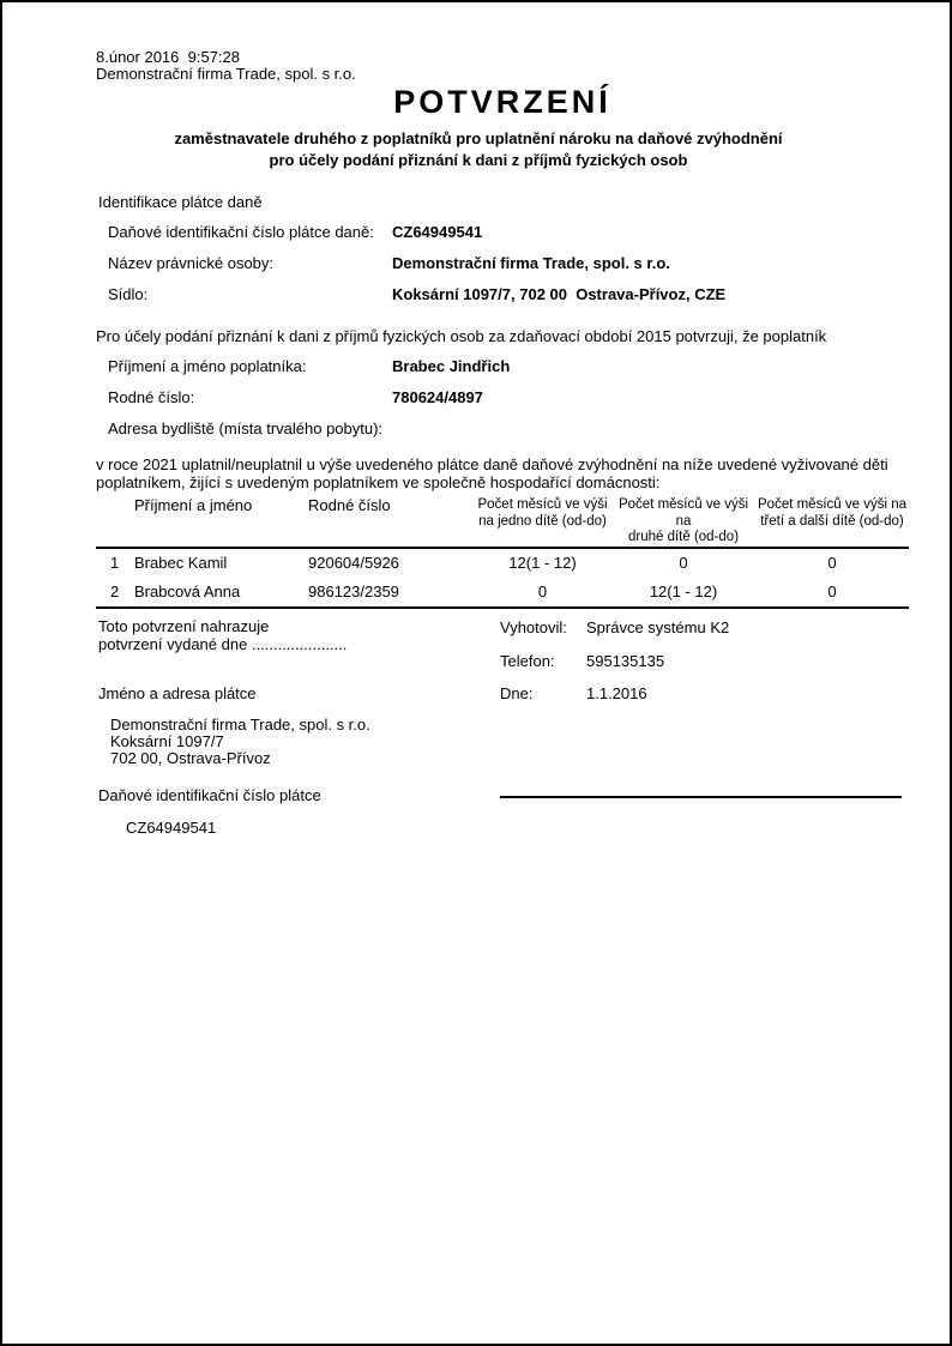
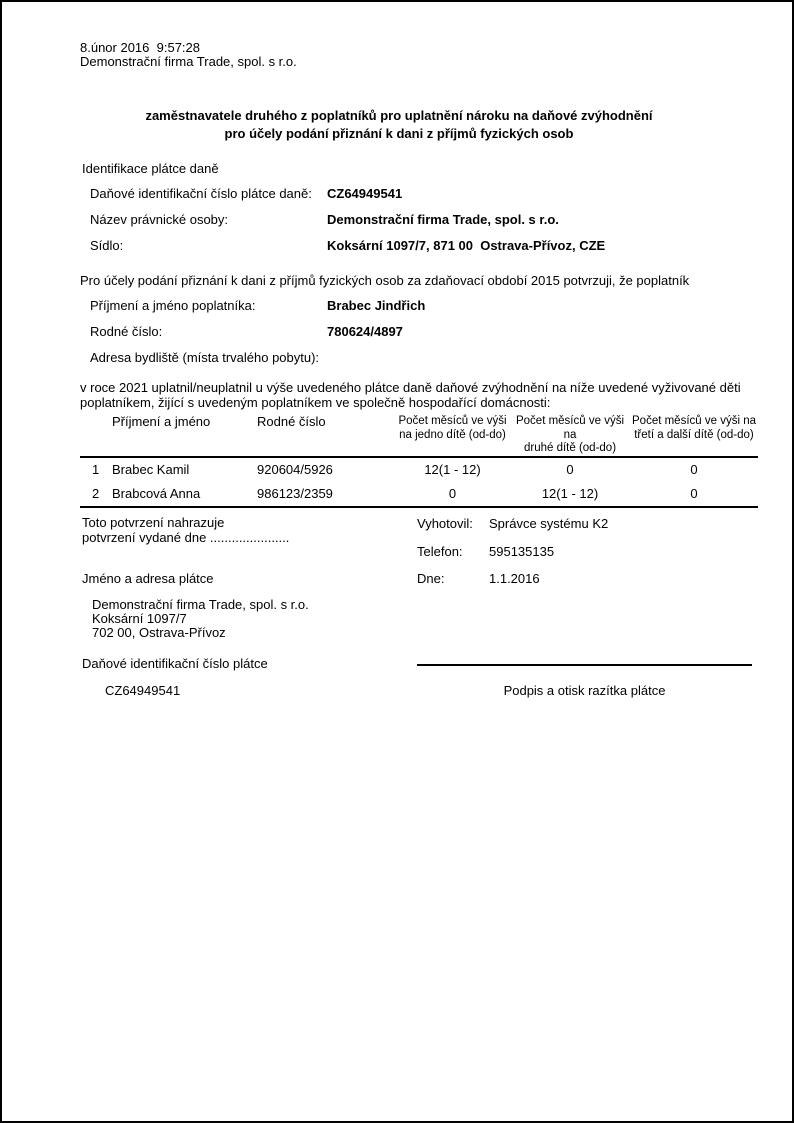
  8.únor 2016 9:57:28
  Demonstrační firma Trade, spol. s r.o.
- POTVRZENÍ
  zaměstnavatele druhého z poplatníků pro uplatnění nároku na daňové zvýhodnění
  pro účely podání přiznání k dani z příjmů fyzických osob
  Identifikace plátce daně
  Daňové identifikační číslo plátce daně:
  CZ64949541
  Název právnické osoby:
  Demonstrační firma Trade, spol. s r.o.
  Sídlo:
- Koksární 1097/7, 702 00 Ostrava-Přívoz, CZE
+ Koksární 1097/7, 871 00 Ostrava-Přívoz, CZE
  Pro účely podání přiznání k dani z příjmů fyzických osob za zdaňovací období 2015 potvrzuji, že poplatník
  Příjmení a jméno poplatníka:
  Brabec Jindřich
  Rodné číslo:
  780624/4897
  Adresa bydliště (místa trvalého pobytu):
  v roce 2021 uplatnil/neuplatnil u výše uvedeného plátce daně daňové zvýhodnění na níže uvedené vyživované děti poplatníkem, žijící s uvedeným poplatníkem ve společně hospodařící domácnosti:
  	Příjmení a jméno	Rodné číslo	Počet měsíců ve výši na jedno dítě (od-do)	Počet měsíců ve výši na druhé dítě (od-do)	Počet měsíců ve výši na třetí a další dítě (od-do)
  1	Brabec Kamil	920604/5926	12(1 - 12)	0	0
  2	Brabcová Anna	986123/2359	0	12(1 - 12)	0
  Toto potvrzení nahrazuje
  potvrzení vydané dne ......................
  Jméno a adresa plátce
  Demonstrační firma Trade, spol. s r.o.
  Koksární 1097/7
  702 00, Ostrava-Přívoz
  Daňové identifikační číslo plátce
  CZ64949541
  Vyhotovil:
  Správce systému K2
  Telefon:
  595135135
  Dne:
  1.1.2016
+ Podpis a otisk razítka plátce
